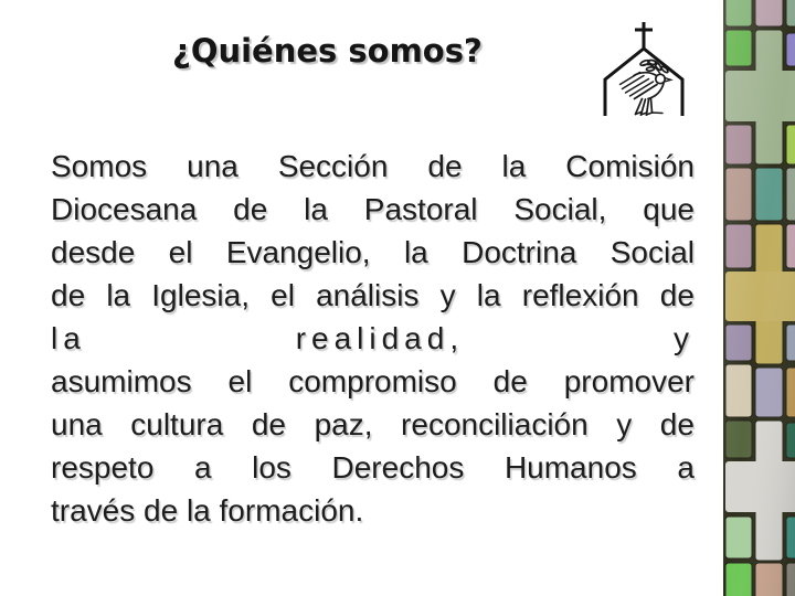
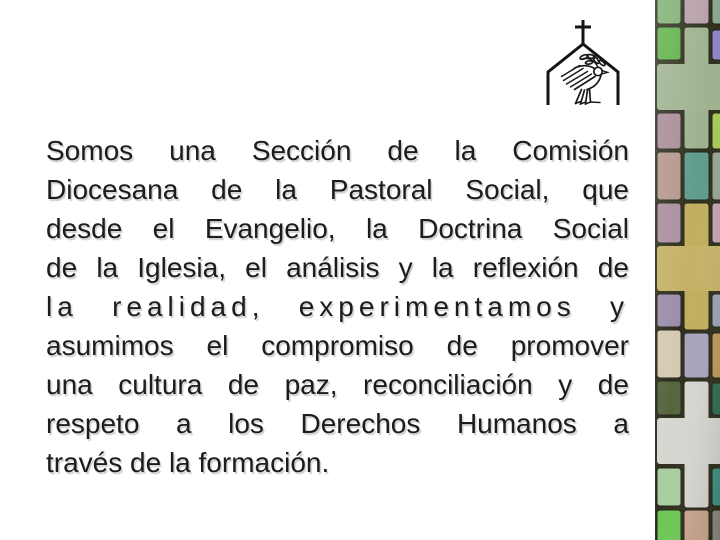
- ¿Quiénes somos?
  Somos
  una
  Sección
  de
  la
  Comisión
  Diocesana
  de
  la
  Pastoral
  Social,
  que
  desde
  el
  Evangelio,
  la
  Doctrina
  Social
  de
  la
  Iglesia,
  el
  análisis
  y
  la
  reflexión
  de
  la
  realidad,
+ experimentamos
  y
  asumimos
  el
  compromiso
  de
  promover
  una
  cultura
  de
  paz,
  reconciliación
  y
  de
  respeto
  a
  los
  Derechos
  Humanos
  a
  través de la formación.
